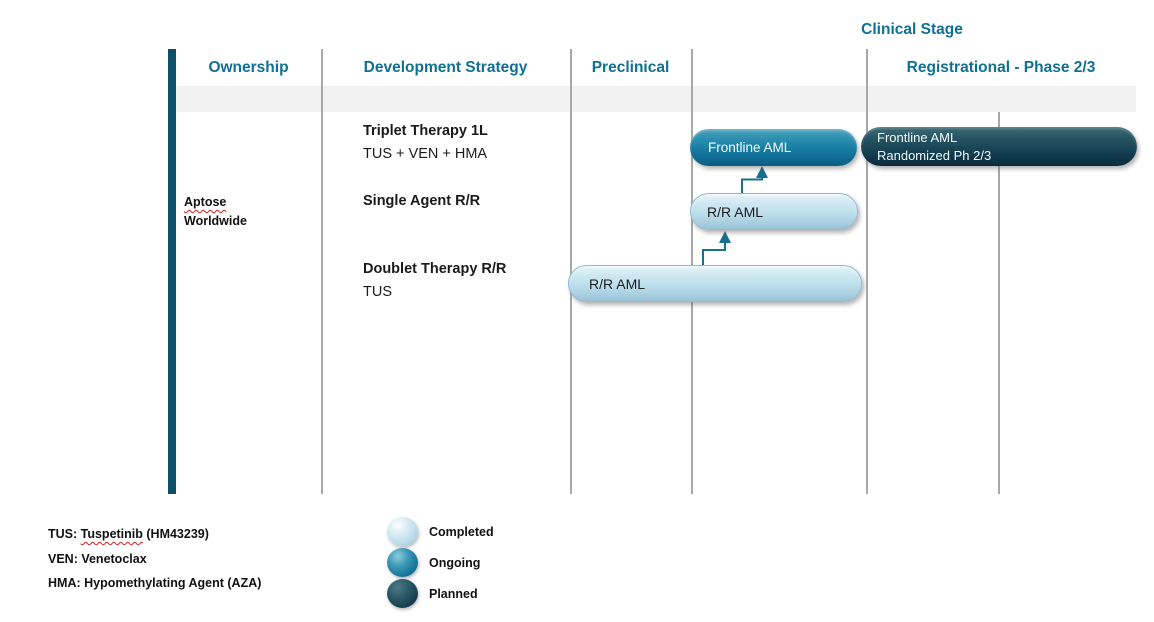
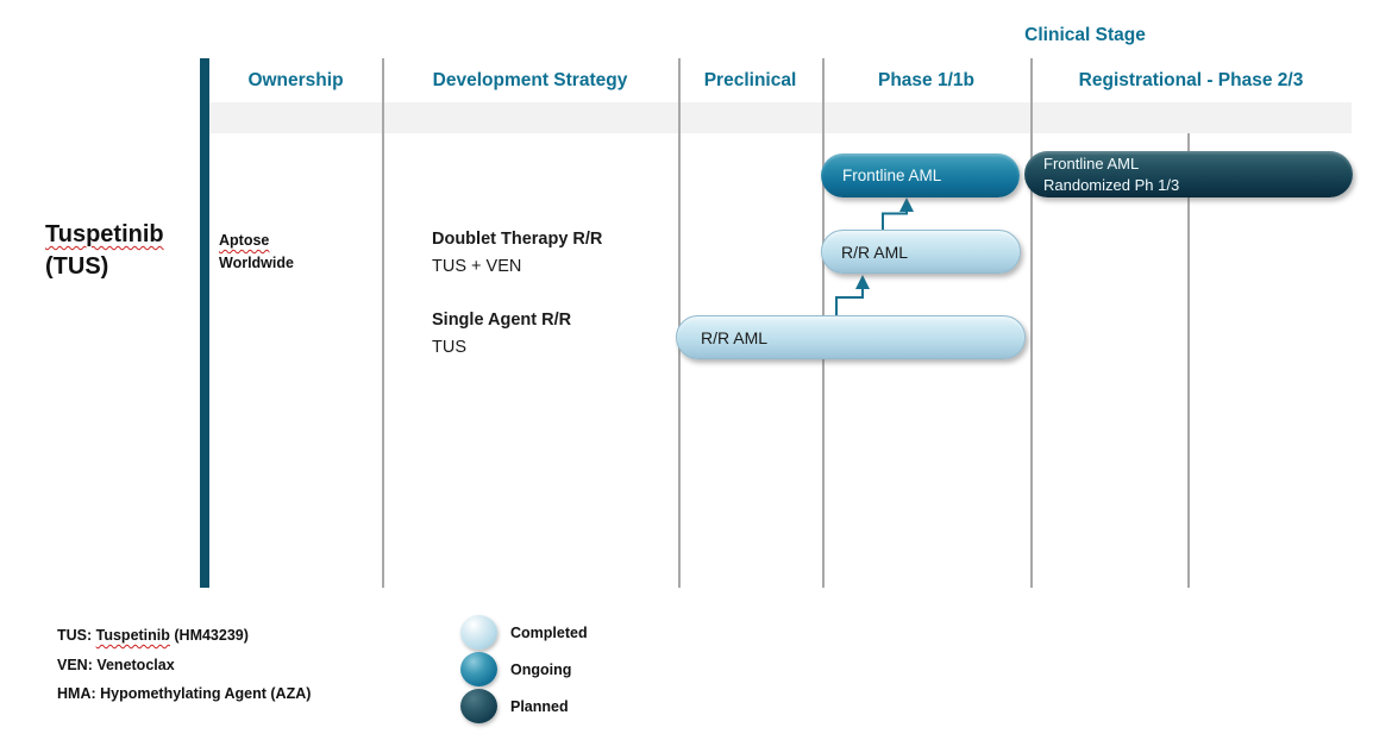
  Clinical Stage
  Ownership
  Development Strategy
  Preclinical
+ Phase 1/1b
  Registrational - Phase 2/3
+ Tuspetinib
+ (TUS)
  Aptose
  Worldwide
- Triplet Therapy 1L
- TUS + VEN + HMA
- Single Agent R/R
+ Doublet Therapy R/R
+ TUS + VEN
- Doublet Therapy R/R
+ Single Agent R/R
  TUS
  Frontline AML
  Frontline AML
- Randomized Ph 2/3
+ Randomized Ph 1/3
  R/R AML
  R/R AML
  Completed
  Ongoing
  Planned
  TUS: Tuspetinib (HM43239)
  VEN: Venetoclax
  HMA: Hypomethylating Agent (AZA)
